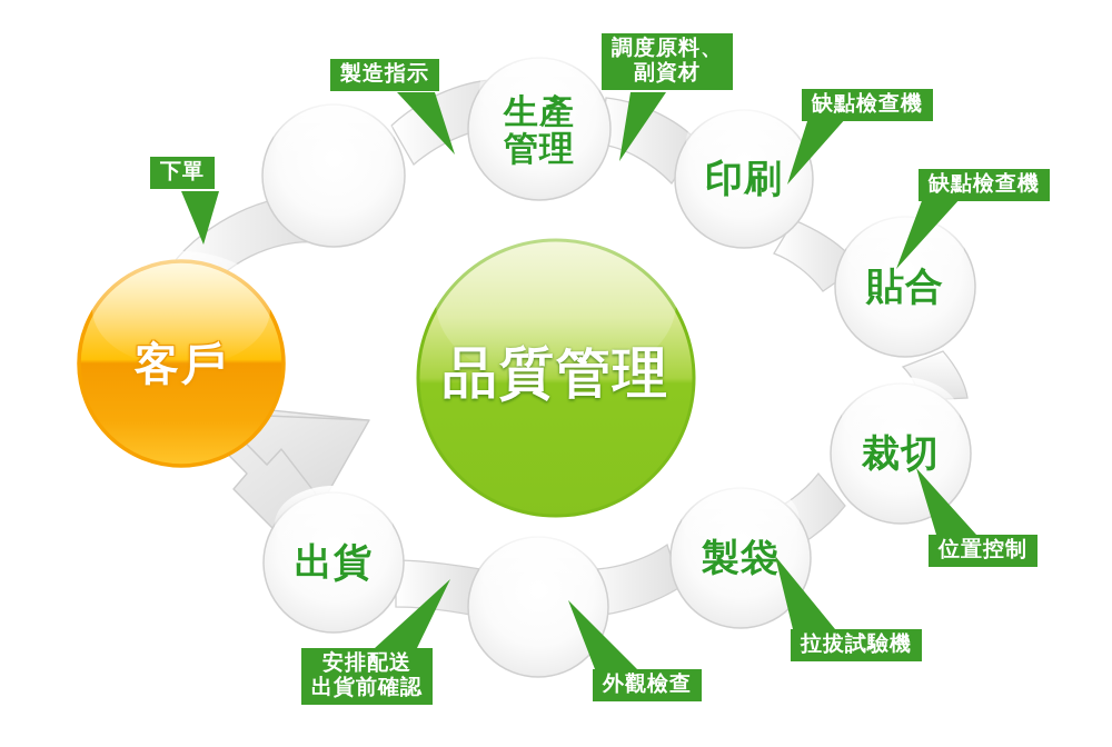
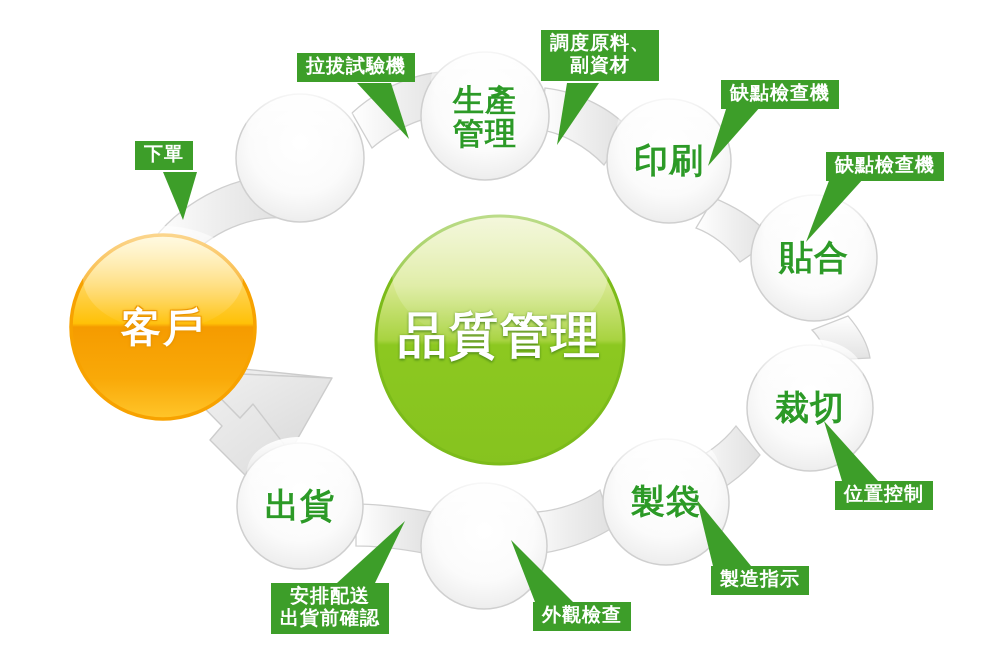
  生產
  管理
  印刷
  貼合
  裁切
  製袋
  出貨
  品質管理
  客戶
  下單
- 製造指示
+ 拉拔試驗機
  調度原料、
  副資材
  缺點檢查機
  缺點檢查機
  位置控制
- 拉拔試驗機
+ 製造指示
  外觀檢查
  安排配送
  出貨前確認
